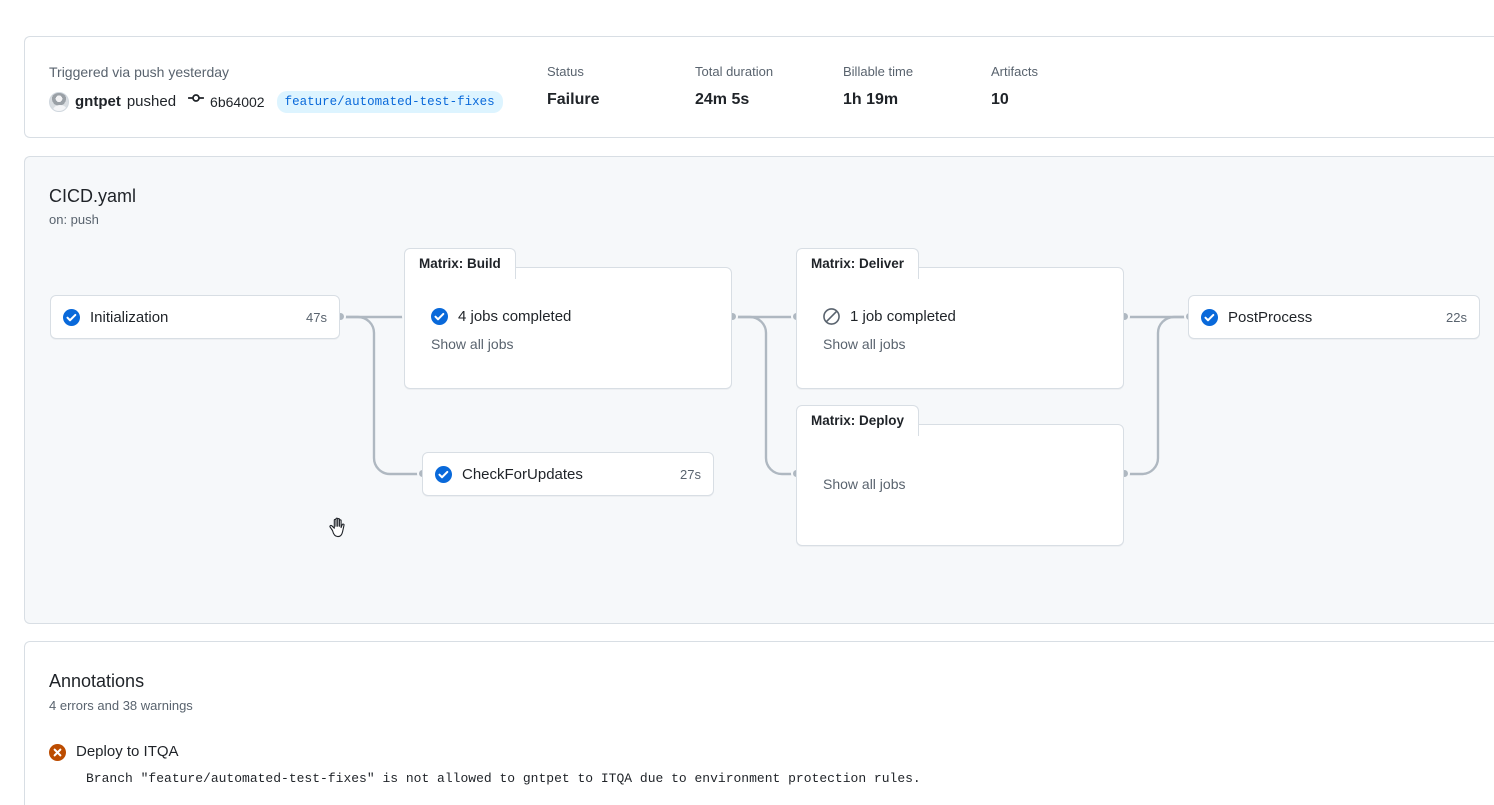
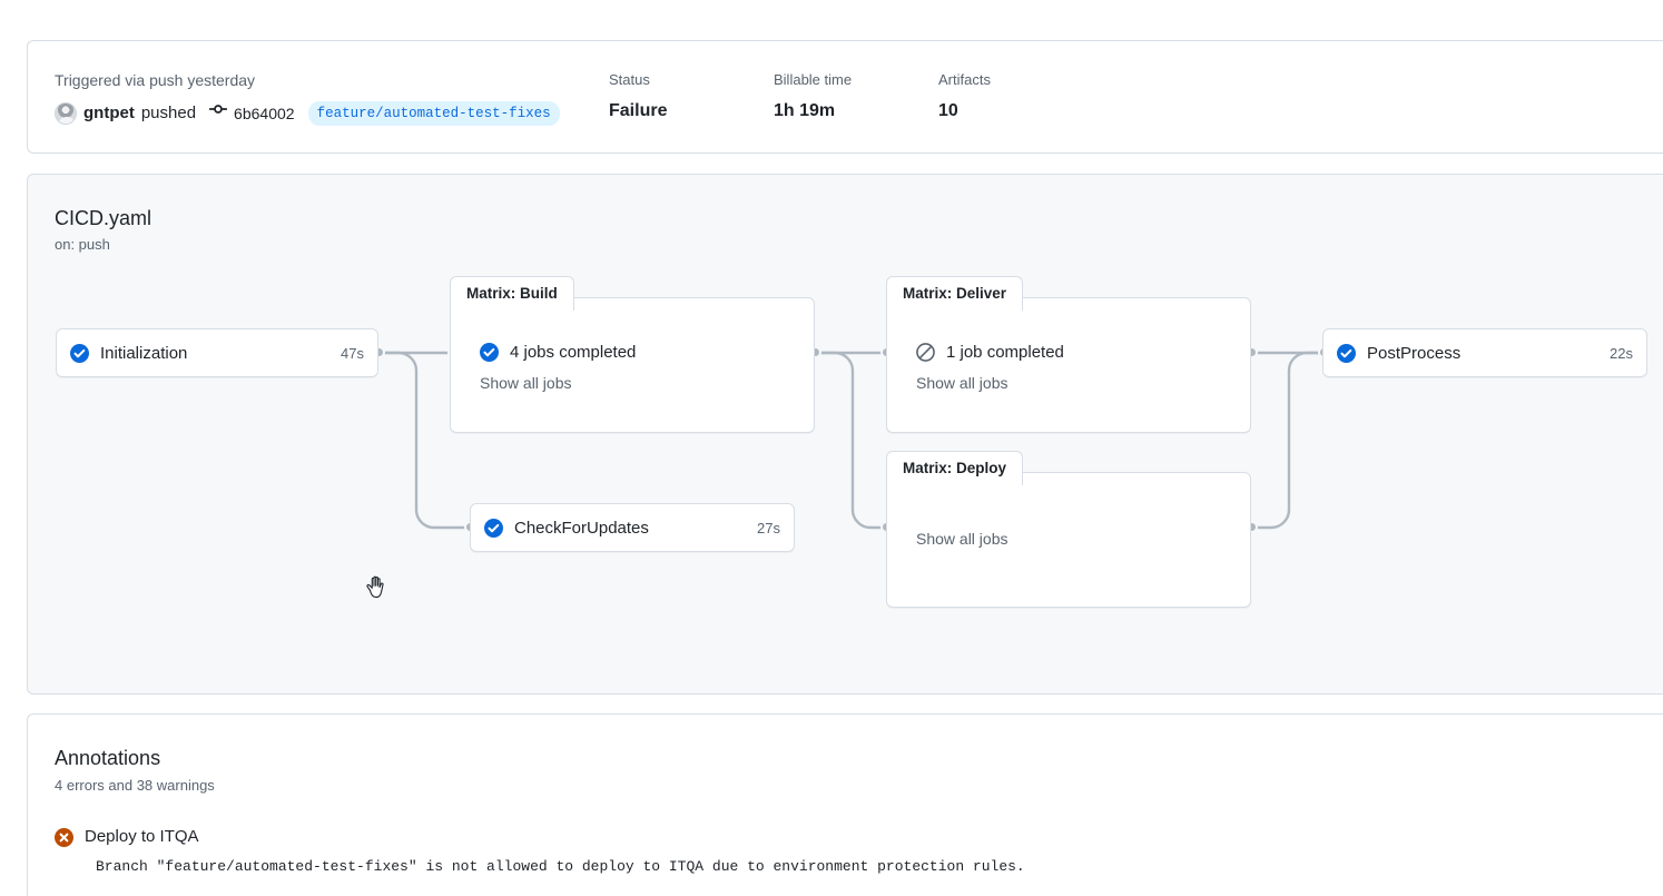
  Triggered via push yesterday
  gntpet
  pushed
  6b64002
  feature/automated-test-fixes
  Status
  Failure
- Total duration
- 24m 5s
  Billable time
  1h 19m
  Artifacts
  10
  CICD.yaml
  on: push
  Initialization
  47s
  Matrix: Build
  4 jobs completed
  Show all jobs
  CheckForUpdates
  27s
  Matrix: Deliver
  1 job completed
  Show all jobs
  Matrix: Deploy
  Show all jobs
  PostProcess
  22s
  Annotations
  4 errors and 38 warnings
  Deploy to ITQA
- Branch "feature/automated-test-fixes" is not allowed to gntpet to ITQA due to environment protection rules.
+ Branch "feature/automated-test-fixes" is not allowed to deploy to ITQA due to environment protection rules.
